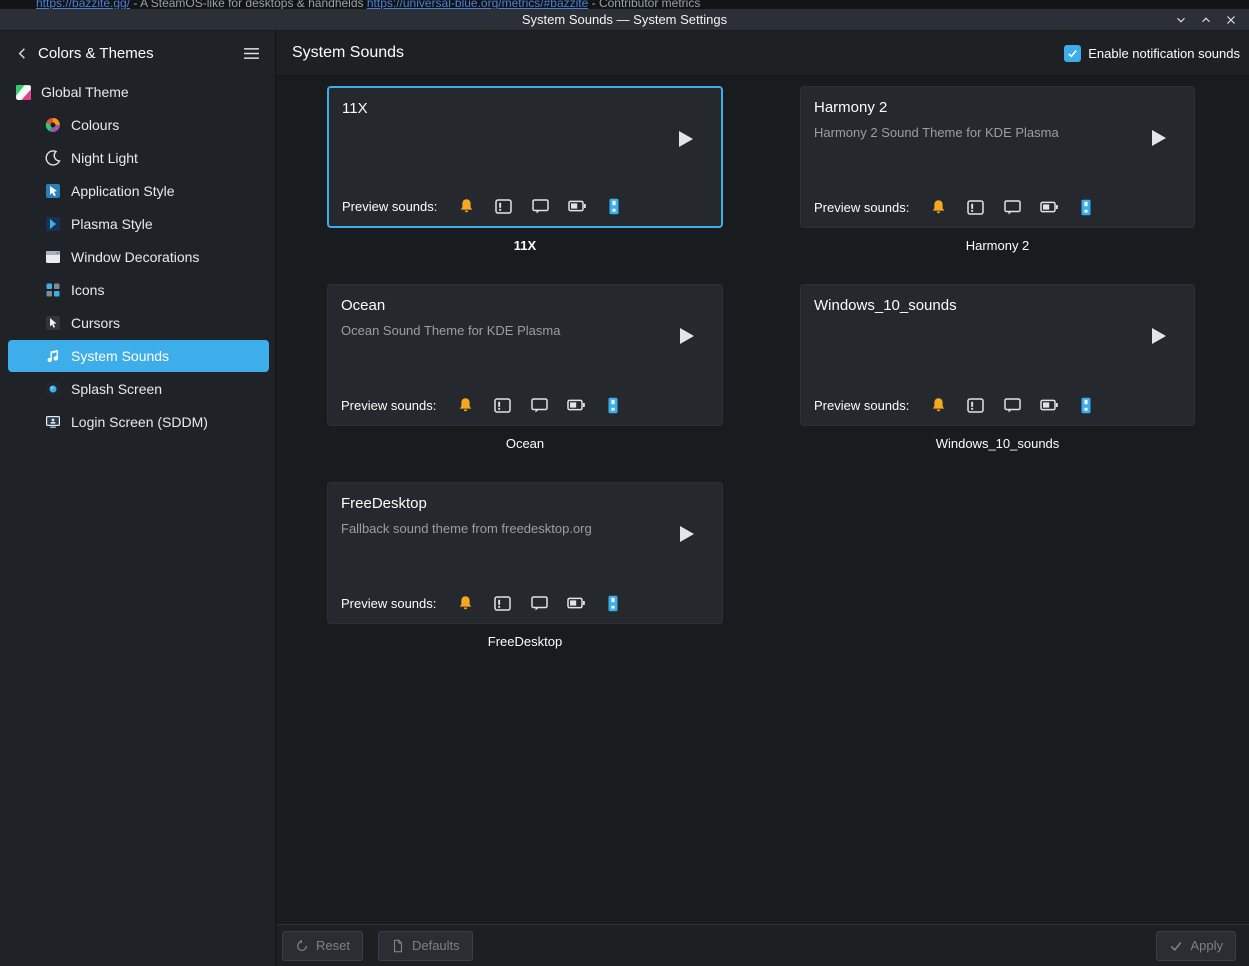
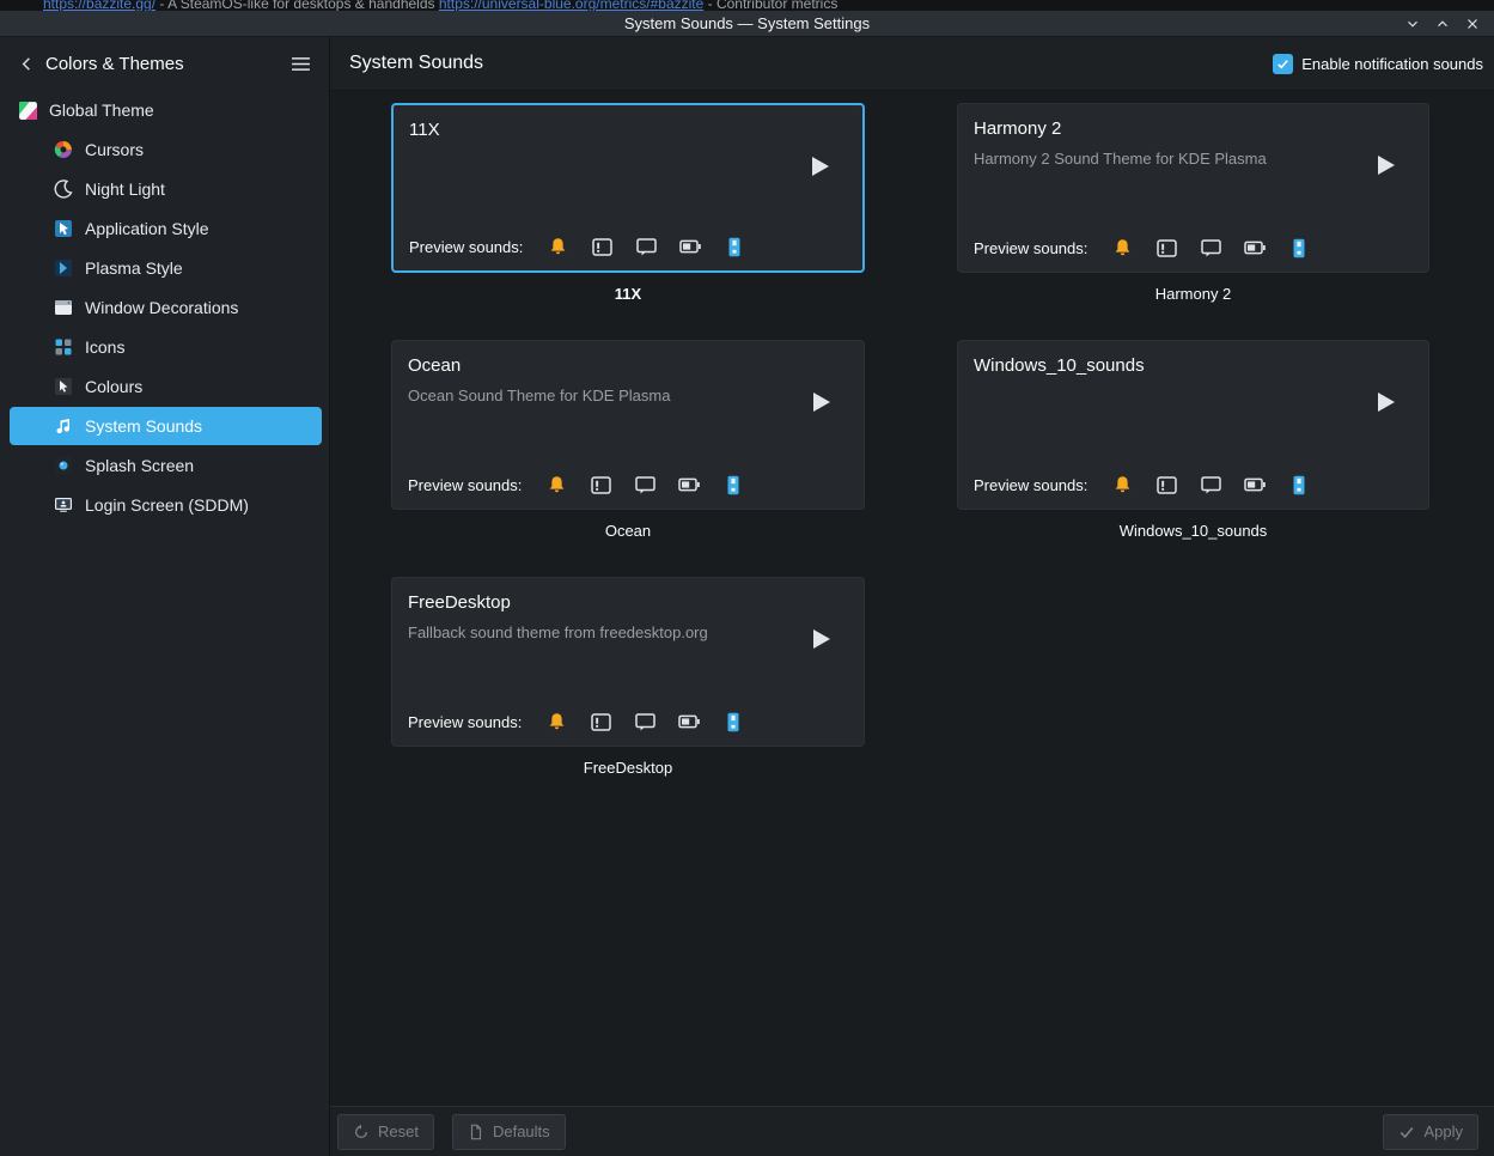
  https://bazzite.gg/ - A SteamOS-like for desktops & handhelds https://universal-blue.org/metrics/#bazzite - Contributor metrics
  System Sounds — System Settings
  Colors & Themes
  Global Theme
- Colours
+ Cursors
  Night Light
  Application Style
  Plasma Style
  Window Decorations
  Icons
- Cursors
+ Colours
  System Sounds
  Splash Screen
  Login Screen (SDDM)
  System Sounds
  Enable notification sounds
  11X
  Preview sounds:
  11X
  Harmony 2
  Harmony 2 Sound Theme for KDE Plasma
  Preview sounds:
  Harmony 2
  Ocean
  Ocean Sound Theme for KDE Plasma
  Preview sounds:
  Ocean
  Windows_10_sounds
  Preview sounds:
  Windows_10_sounds
  FreeDesktop
  Fallback sound theme from freedesktop.org
  Preview sounds:
  FreeDesktop
  Reset
  Defaults
  Apply
